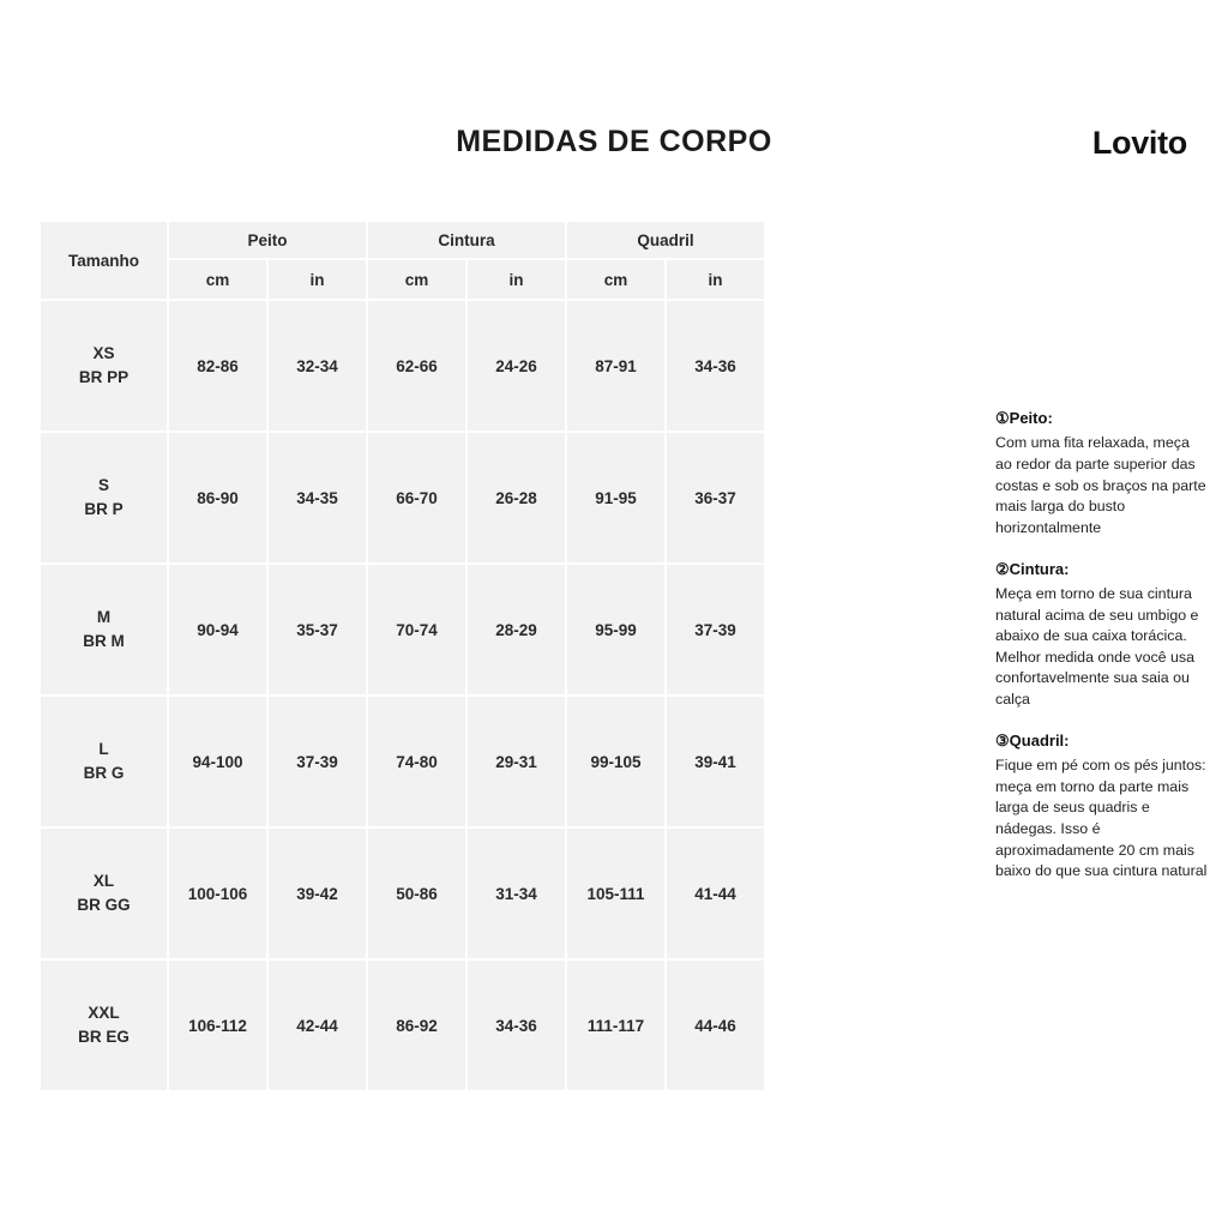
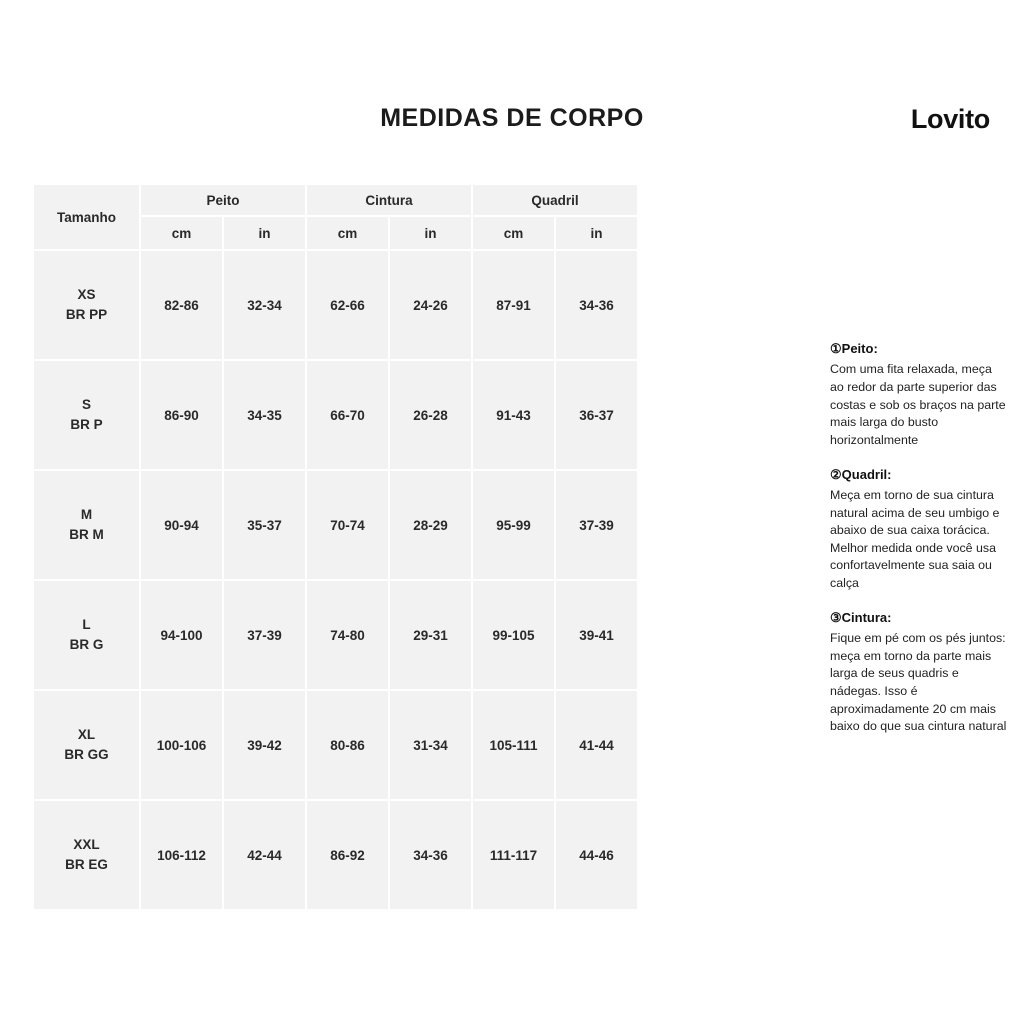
  MEDIDAS DE CORPO
  Lovito
  Tamanho	Peito	Cintura	Quadril
  cm	in	cm	in	cm	in
  XS BR PP	82-86	32-34	62-66	24-26	87-91	34-36
- S BR P	86-90	34-35	66-70	26-28	91-95	36-37
+ S BR P	86-90	34-35	66-70	26-28	91-43	36-37
  M BR M	90-94	35-37	70-74	28-29	95-99	37-39
  L BR G	94-100	37-39	74-80	29-31	99-105	39-41
- XL BR GG	100-106	39-42	50-86	31-34	105-111	41-44
+ XL BR GG	100-106	39-42	80-86	31-34	105-111	41-44
  XXL BR EG	106-112	42-44	86-92	34-36	111-117	44-46
  ①Peito:
  Com uma fita relaxada, meça ao redor da parte superior das costas e sob os braços na parte mais larga do busto horizontalmente
- ②Cintura:
+ ②Quadril:
  Meça em torno de sua cintura natural acima de seu umbigo e abaixo de sua caixa torácica. Melhor medida onde você usa confortavelmente sua saia ou calça
- ③Quadril:
+ ③Cintura:
  Fique em pé com os pés juntos: meça em torno da parte mais larga de seus quadris e nádegas. Isso é aproximadamente 20 cm mais baixo do que sua cintura natural
